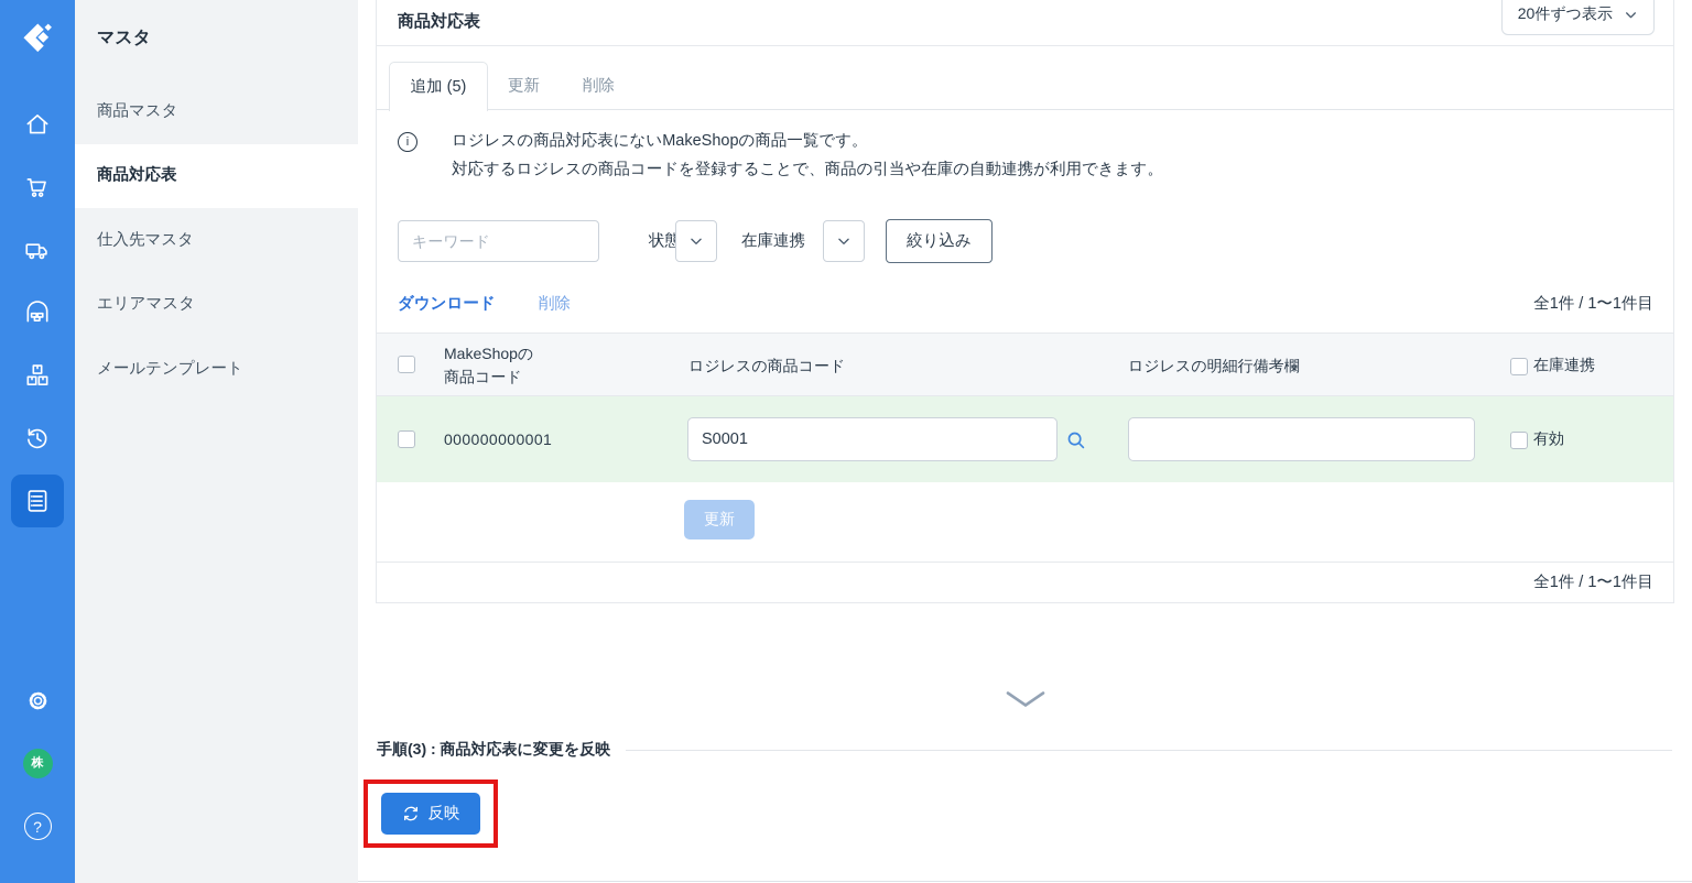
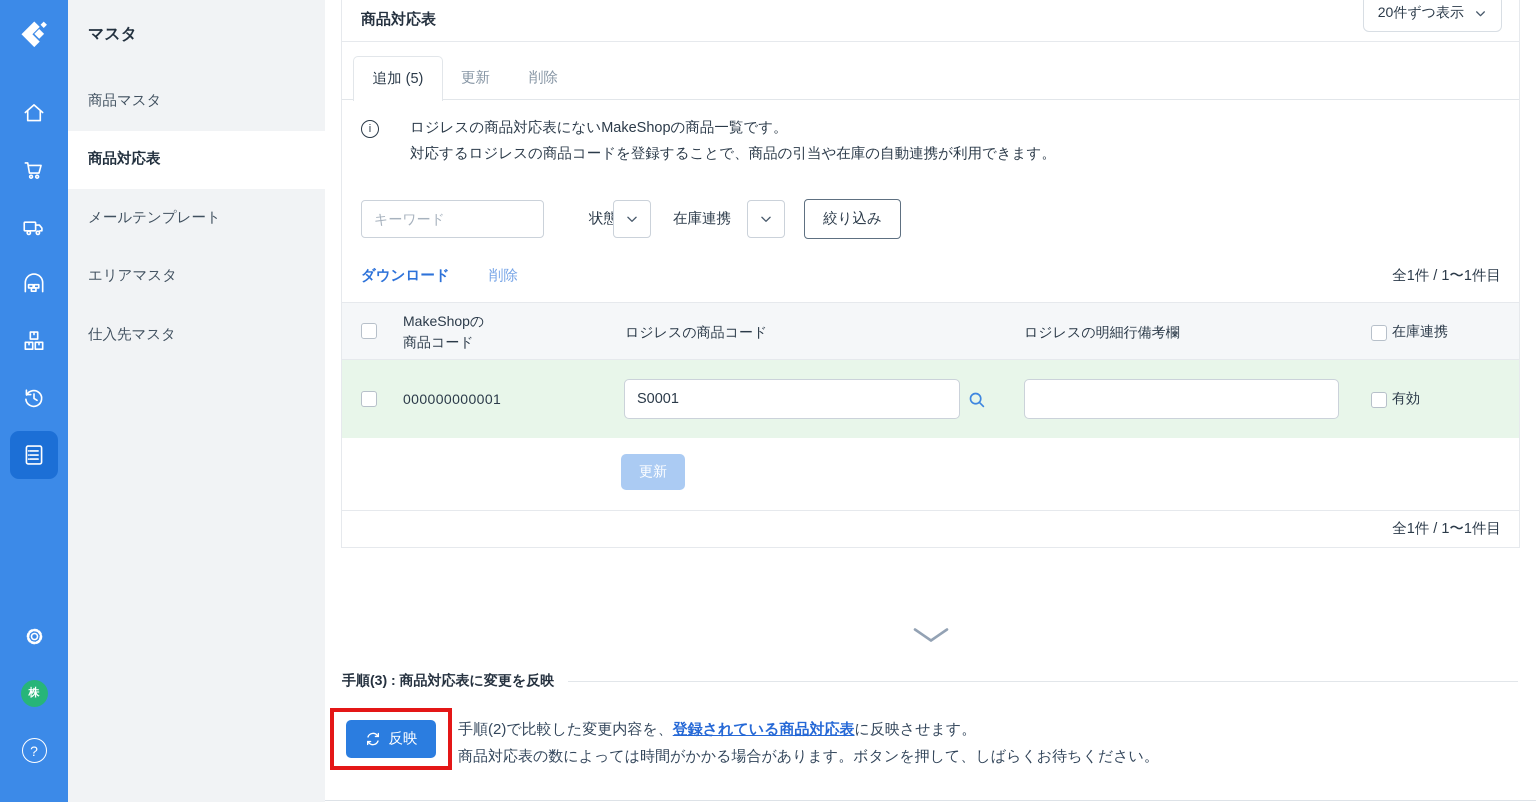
  株
  ?
  マスタ
  商品マスタ
  商品対応表
- 仕入先マスタ
+ メールテンプレート
  エリアマスタ
- メールテンプレート
+ 仕入先マスタ
  商品対応表
  20件ずつ表示
  追加 (5)
  更新
  削除
  i
  ロジレスの商品対応表にないMakeShopの商品一覧です。
  対応するロジレスの商品コードを登録することで、商品の引当や在庫の自動連携が利用できます。
  キーワード
  状態
  在庫連携
  絞り込み
  ダウンロード
  削除
  全1件 / 1〜1件目
  MakeShopの
  商品コード
  ロジレスの商品コード
  ロジレスの明細行備考欄
  在庫連携
  000000000001
  S0001
  有効
  更新
  全1件 / 1〜1件目
  手順(3) : 商品対応表に変更を反映
  反映
+ 手順(2)で比較した変更内容を、登録されている商品対応表に反映させます。
+ 商品対応表の数によっては時間がかかる場合があります。ボタンを押して、しばらくお待ちください。
